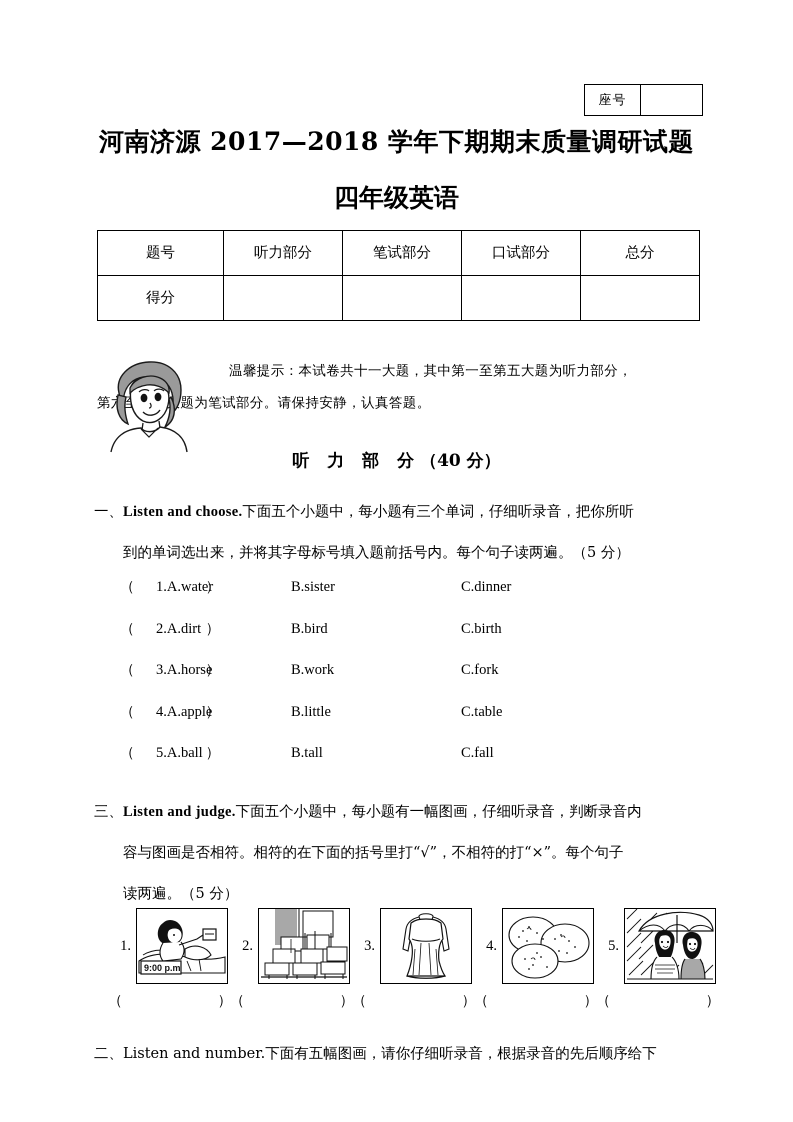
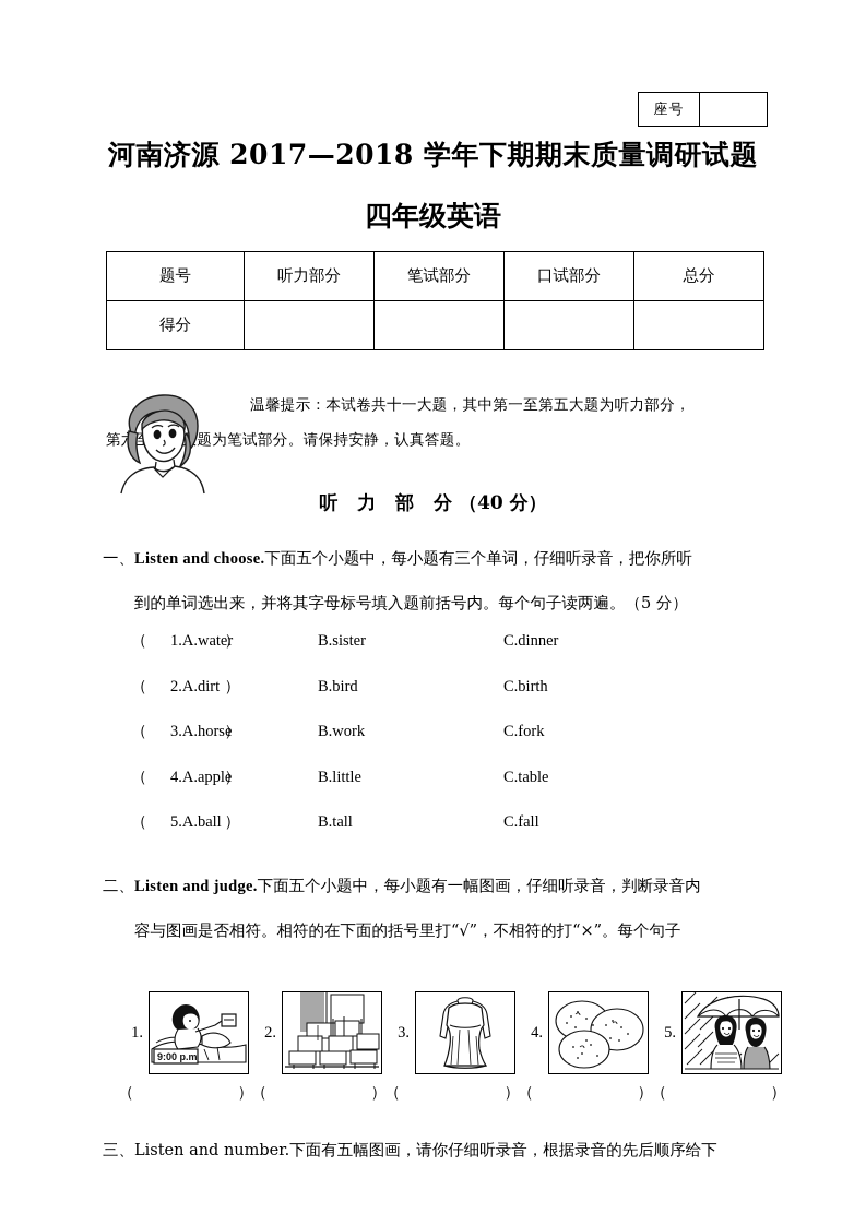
  座号
  河南济源 2017—2018 学年下期期末质量调研试题
  四年级英语
  题号	听力部分	笔试部分	口试部分	总分
  得分
  温馨提示：本试卷共十一大题，其中第一至第五大题为听力部分，
  第题为笔试部分。请保持安静，认真答题。
  听 力 部 分（40 分）
  一、Listen and choose.下面五个小题中，每小题有三个单词，仔细听录音，把你所听
  到的单词选出来，并将其字母标号填入题前括号内。每个句子读两遍。（5 分）
  1.A.water
  B.sister
  C.dinner
  2.A.dirt
  B.bird
  C.birth
  3.A.horse
  B.work
  C.fork
  4.A.apple
  B.little
  C.table
  5.A.ball
  B.tall
  C.fall
- 三、Listen and judge.下面五个小题中，每小题有一幅图画，仔细听录音，判断录音内
+ 二、Listen and judge.下面五个小题中，每小题有一幅图画，仔细听录音，判断录音内
  容与图画是否相符。相符的在下面的括号里打“√”，不相符的打“×”。每个句子
- 读两遍。（5 分）
  1.
  9:00 p.m
  （ ）
  2.
  （ ）
  3.
  （ ）
  4.
  （ ）
  5.
  （ ）
- 二、Listen and number.下面有五幅图画，请你仔细听录音，根据录音的先后顺序给下
+ 三、Listen and number.下面有五幅图画，请你仔细听录音，根据录音的先后顺序给下
